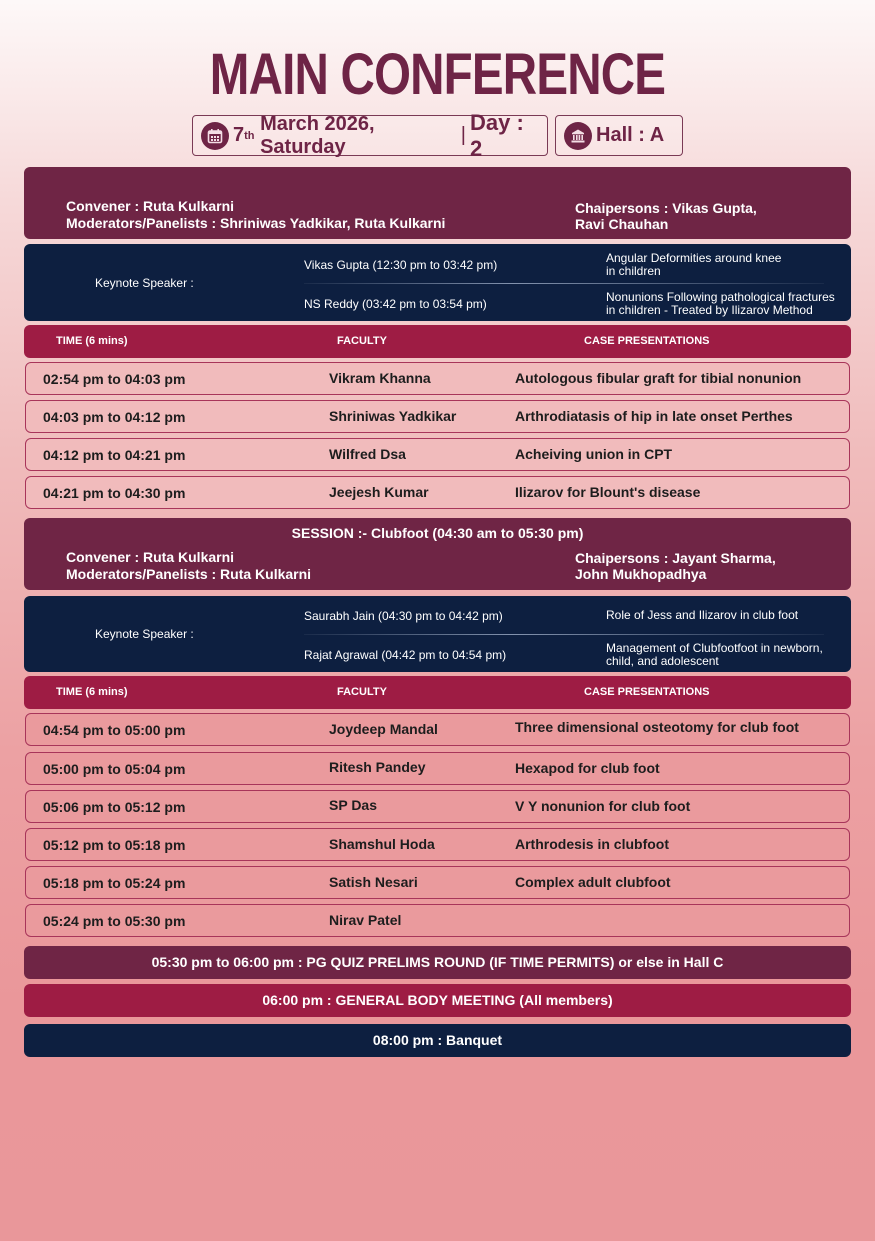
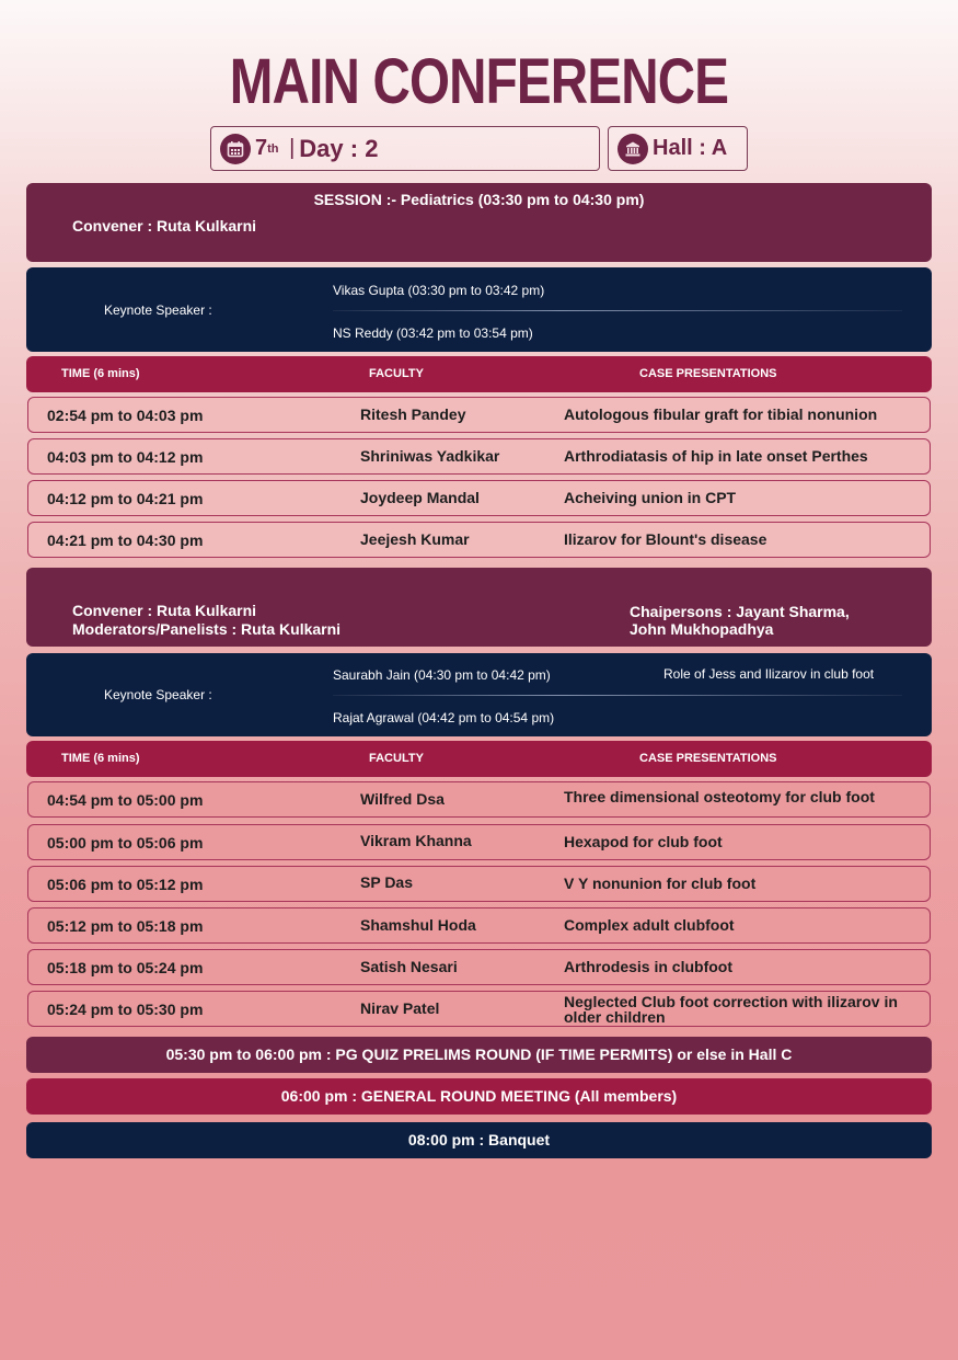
  MAIN CONFERENCE
  7
  th
- March 2026, Saturday
  |
  Day : 2
  Hall : A
+ SESSION :- Pediatrics (03:30 pm to 04:30 pm)
  Convener : Ruta Kulkarni
- Moderators/Panelists : Shriniwas Yadkikar, Ruta Kulkarni
- Chaipersons : Vikas Gupta,
- Ravi Chauhan
  Keynote Speaker :
- Vikas Gupta (12:30 pm to 03:42 pm)
+ Vikas Gupta (03:30 pm to 03:42 pm)
- Angular Deformities around knee
- in children
  NS Reddy (03:42 pm to 03:54 pm)
- Nonunions Following pathological fractures
- in children - Treated by Ilizarov Method
  TIME (6 mins)
  FACULTY
  CASE PRESENTATIONS
  02:54 pm to 04:03 pm
- Vikram Khanna
+ Ritesh Pandey
  Autologous fibular graft for tibial nonunion
  04:03 pm to 04:12 pm
  Shriniwas Yadkikar
  Arthrodiatasis of hip in late onset Perthes
  04:12 pm to 04:21 pm
- Wilfred Dsa
+ Joydeep Mandal
  Acheiving union in CPT
  04:21 pm to 04:30 pm
  Jeejesh Kumar
  Ilizarov for Blount's disease
- SESSION :- Clubfoot (04:30 am to 05:30 pm)
  Convener : Ruta Kulkarni
  Moderators/Panelists : Ruta Kulkarni
  Chaipersons : Jayant Sharma,
  John Mukhopadhya
  Keynote Speaker :
  Saurabh Jain (04:30 pm to 04:42 pm)
  Role of Jess and Ilizarov in club foot
  Rajat Agrawal (04:42 pm to 04:54 pm)
- Management of Clubfootfoot in newborn,
- child, and adolescent
  TIME (6 mins)
  FACULTY
  CASE PRESENTATIONS
  04:54 pm to 05:00 pm
- Joydeep Mandal
+ Wilfred Dsa
  Three dimensional osteotomy for club foot
- 05:00 pm to 05:04 pm
+ 05:00 pm to 05:06 pm
- Ritesh Pandey
+ Vikram Khanna
  Hexapod for club foot
  05:06 pm to 05:12 pm
  SP Das
  V Y nonunion for club foot
  05:12 pm to 05:18 pm
  Shamshul Hoda
- Arthrodesis in clubfoot
+ Complex adult clubfoot
  05:18 pm to 05:24 pm
  Satish Nesari
- Complex adult clubfoot
+ Arthrodesis in clubfoot
  05:24 pm to 05:30 pm
  Nirav Patel
+ Neglected Club foot correction with ilizarov in older children
  05:30 pm to 06:00 pm : PG QUIZ PRELIMS ROUND (IF TIME PERMITS) or else in Hall C
- 06:00 pm : GENERAL BODY MEETING (All members)
+ 06:00 pm : GENERAL ROUND MEETING (All members)
  08:00 pm : Banquet
